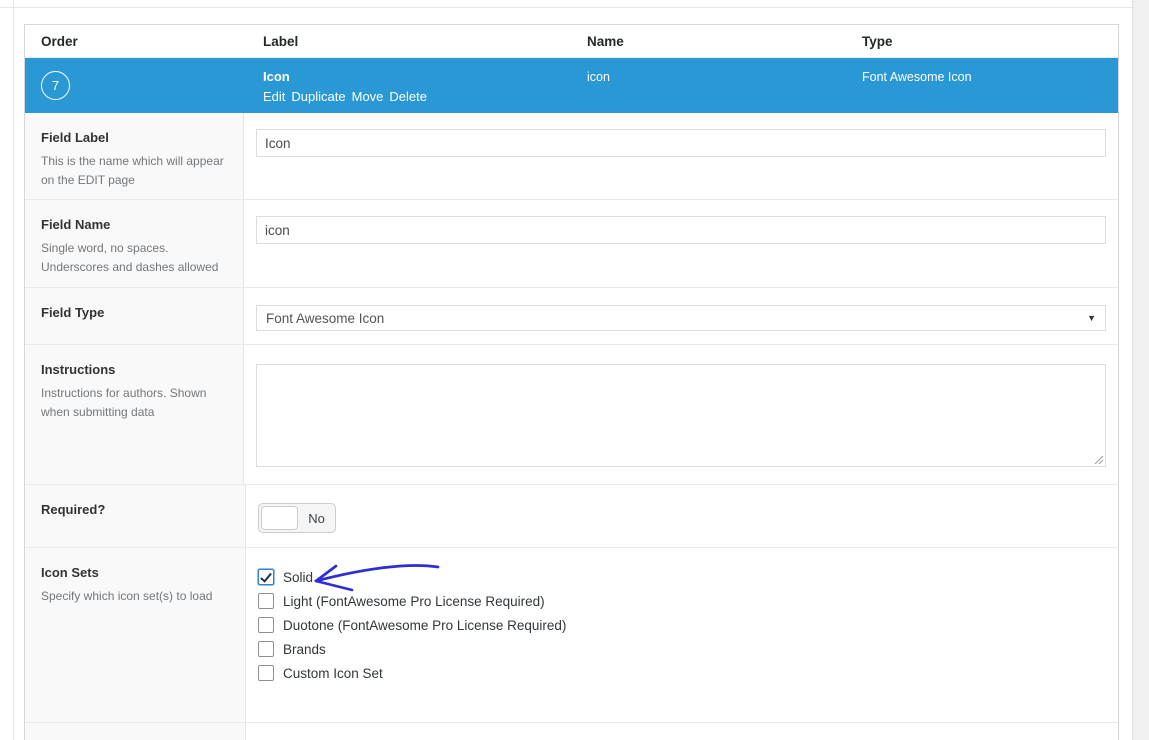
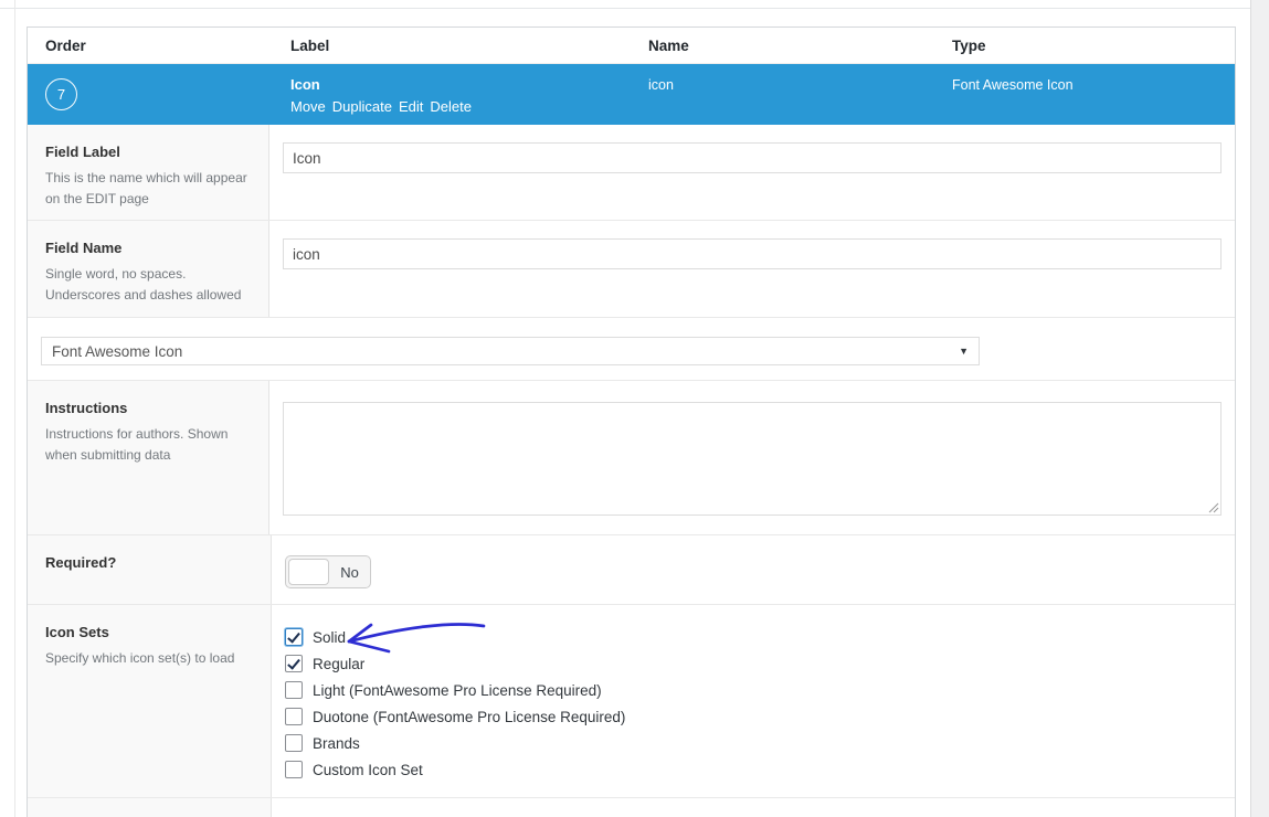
  Order
  Label
  Name
  Type
  7
  Icon
- Edit
+ Move
  Duplicate
- Move
+ Edit
  Delete
  icon
  Font Awesome Icon
  Field Label
  This is the name which will appear on the EDIT page
  Icon
  Field Name
  Single word, no spaces. Underscores and dashes allowed
  icon
- Field Type
  Font Awesome Icon
  ▼
  Instructions
  Instructions for authors. Shown when submitting data
  Required?
  No
  Icon Sets
  Specify which icon set(s) to load
  Solid
+ Regular
  Light (FontAwesome Pro License Required)
  Duotone (FontAwesome Pro License Required)
  Brands
  Custom Icon Set
